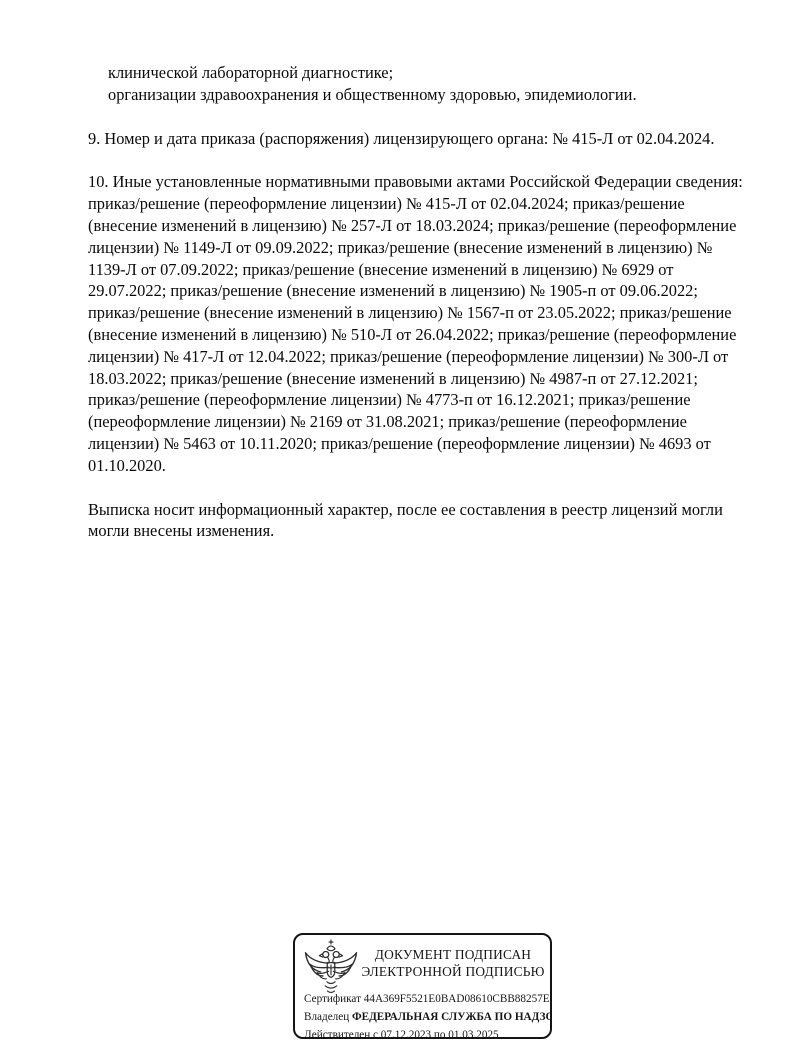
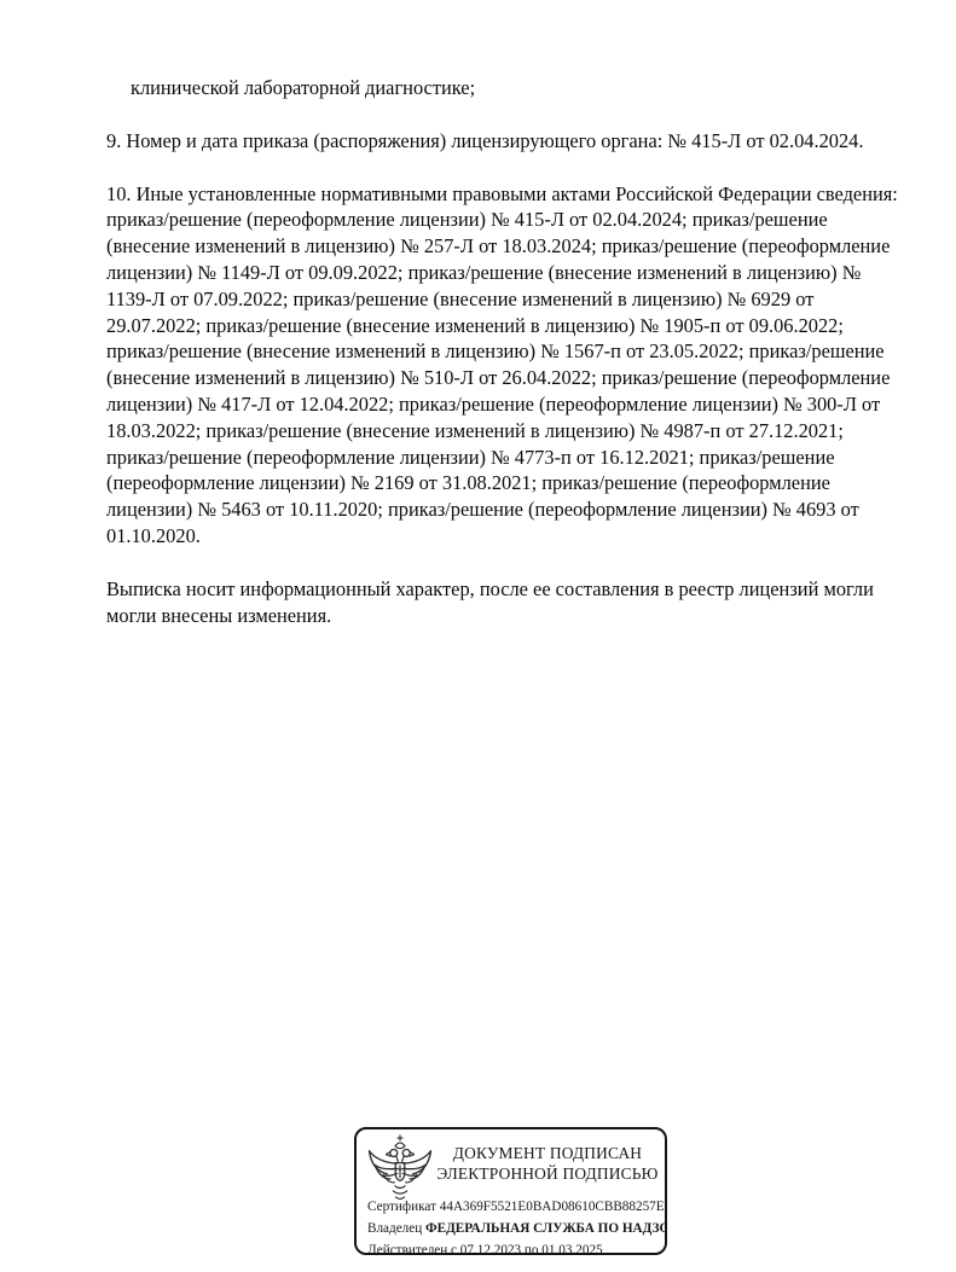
  клинической лабораторной диагностике;
- организации здравоохранения и общественному здоровью, эпидемиологии.
  9. Номер и дата приказа (распоряжения) лицензирующего органа: № 415-Л от 02.04.2024.
  10. Иные установленные нормативными правовыми актами Российской Федерации сведения: приказ/решение (переоформление лицензии) № 415-Л от 02.04.2024; приказ/решение (внесение изменений в лицензию) № 257-Л от 18.03.2024; приказ/решение (переоформление лицензии) № 1149-Л от 09.09.2022; приказ/решение (внесение изменений в лицензию) № 1139-Л от 07.09.2022; приказ/решение (внесение изменений в лицензию) № 6929 от 29.07.2022; приказ/решение (внесение изменений в лицензию) № 1905-п от 09.06.2022; приказ/решение (внесение изменений в лицензию) № 1567-п от 23.05.2022; приказ/решение (внесение изменений в лицензию) № 510-Л от 26.04.2022; приказ/решение (переоформление лицензии) № 417-Л от 12.04.2022; приказ/решение (переоформление лицензии) № 300-Л от 18.03.2022; приказ/решение (внесение изменений в лицензию) № 4987-п от 27.12.2021; приказ/решение (переоформление лицензии) № 4773-п от 16.12.2021; приказ/решение (переоформление лицензии) № 2169 от 31.08.2021; приказ/решение (переоформление лицензии) № 5463 от 10.11.2020; приказ/решение (переоформление лицензии) № 4693 от 01.10.2020.
  Выписка носит информационный характер, после ее составления в реестр лицензий могли могли внесены изменения.
  ДОКУМЕНТ ПОДПИСАН
  ЭЛЕКТРОННОЙ ПОДПИСЬЮ
  Сертификат 44A369F5521E0BAD08610CBB88257E
  Владелец ФЕДЕРАЛЬНАЯ СЛУЖБА ПО НАДЗО
  Действителен с 07.12.2023 по 01.03.2025
